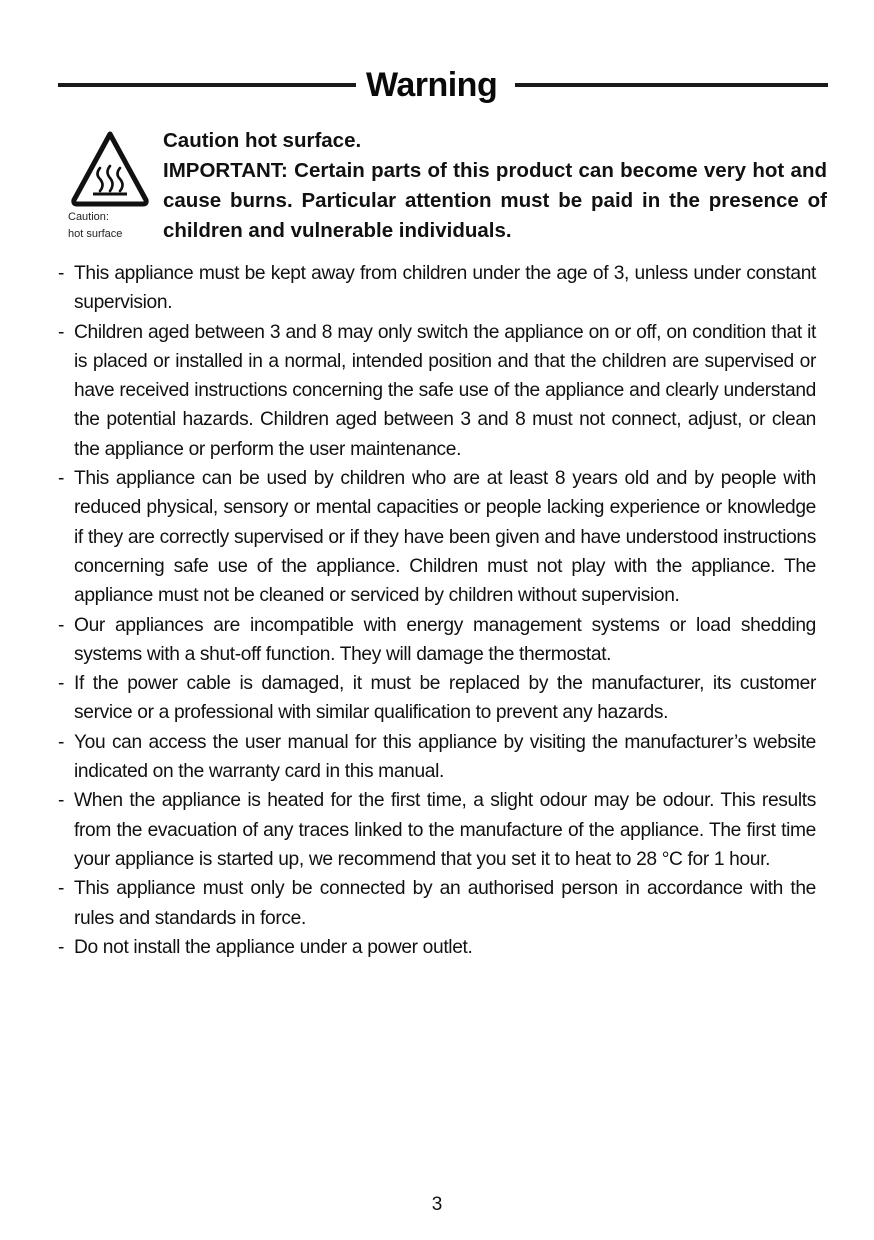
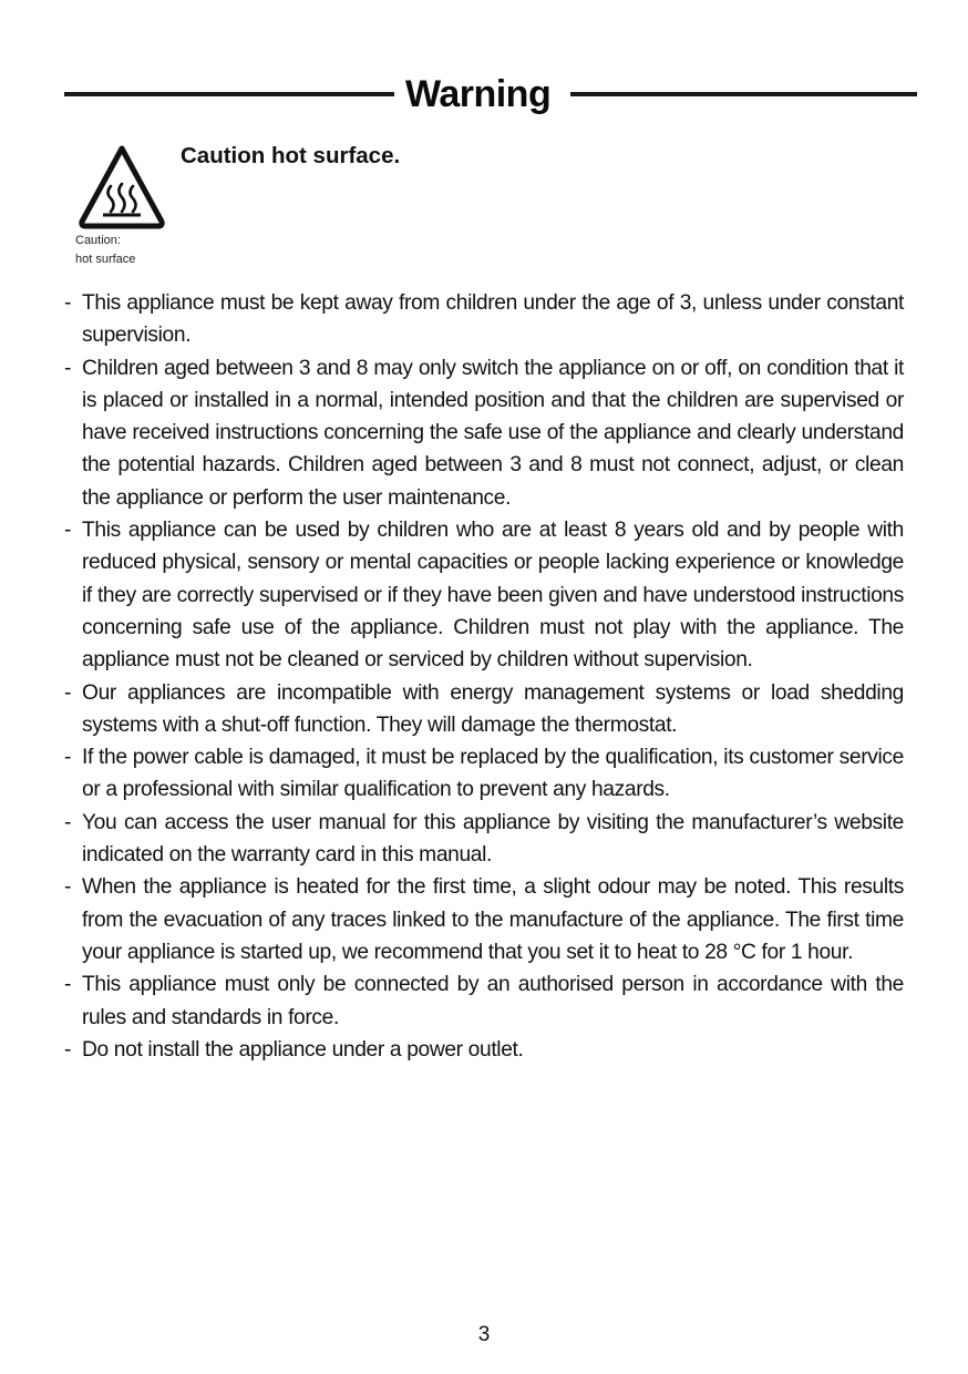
  Warning
  Caution:
  hot surface
  Caution hot surface.
- IMPORTANT: Certain parts of this product can become very hot and cause burns. Particular attention must be paid in the presence of children and vulnerable individuals.
  -
  This appliance must be kept away from children under the age of 3, unless under constant supervision.
  -
  Children aged between 3 and 8 may only switch the appliance on or off, on condition that it is placed or installed in a normal, intended position and that the children are supervised or have received instructions concerning the safe use of the appliance and clearly understand the potential hazards. Children aged between 3 and 8 must not connect, adjust, or clean the appliance or perform the user maintenance.
  -
  This appliance can be used by children who are at least 8 years old and by people with reduced physical, sensory or mental capacities or people lacking experience or knowledge if they are correctly supervised or if they have been given and have understood instructions concerning safe use of the appliance. Children must not play with the appliance. The appliance must not be cleaned or serviced by children without supervision.
  -
  Our appliances are incompatible with energy management systems or load shedding systems with a shut-off function. They will damage the thermostat.
  -
- If the power cable is damaged, it must be replaced by the manufacturer, its customer service or a professional with similar qualification to prevent any hazards.
+ If the power cable is damaged, it must be replaced by the qualification, its customer service or a professional with similar qualification to prevent any hazards.
  -
  You can access the user manual for this appliance by visiting the manufacturer’s website indicated on the warranty card in this manual.
  -
- When the appliance is heated for the first time, a slight odour may be odour. This results from the evacuation of any traces linked to the manufacture of the appliance. The first time your appliance is started up, we recommend that you set it to heat to 28 °C for 1 hour.
+ When the appliance is heated for the first time, a slight odour may be noted. This results from the evacuation of any traces linked to the manufacture of the appliance. The first time your appliance is started up, we recommend that you set it to heat to 28 °C for 1 hour.
  -
  This appliance must only be connected by an authorised person in accordance with the rules and standards in force.
  -
  Do not install the appliance under a power outlet.
  3
